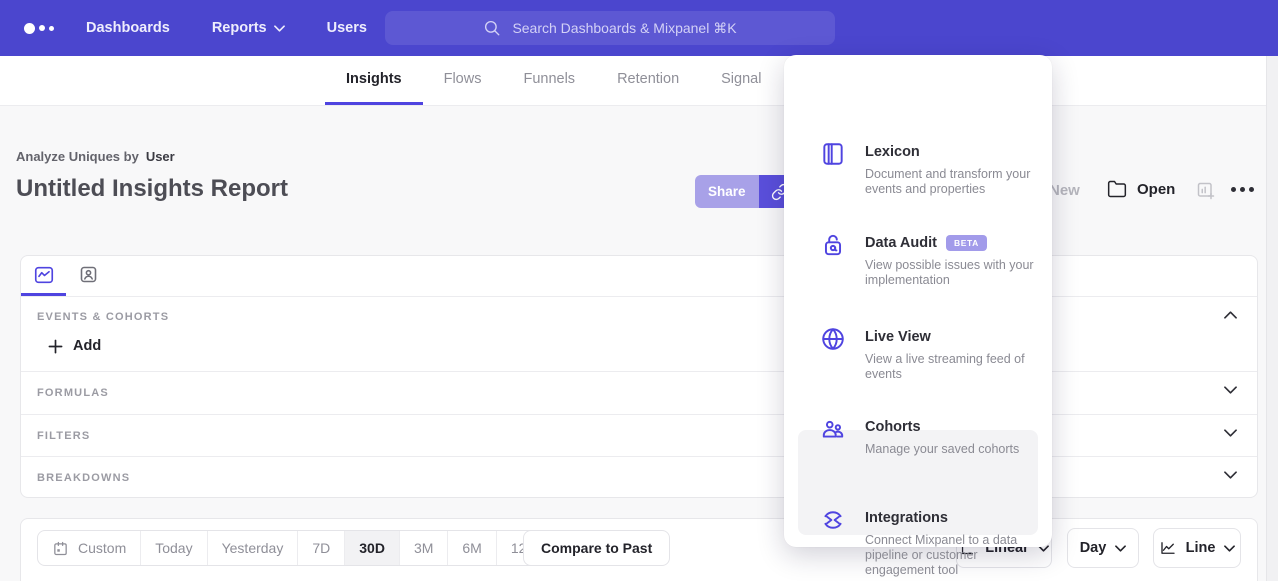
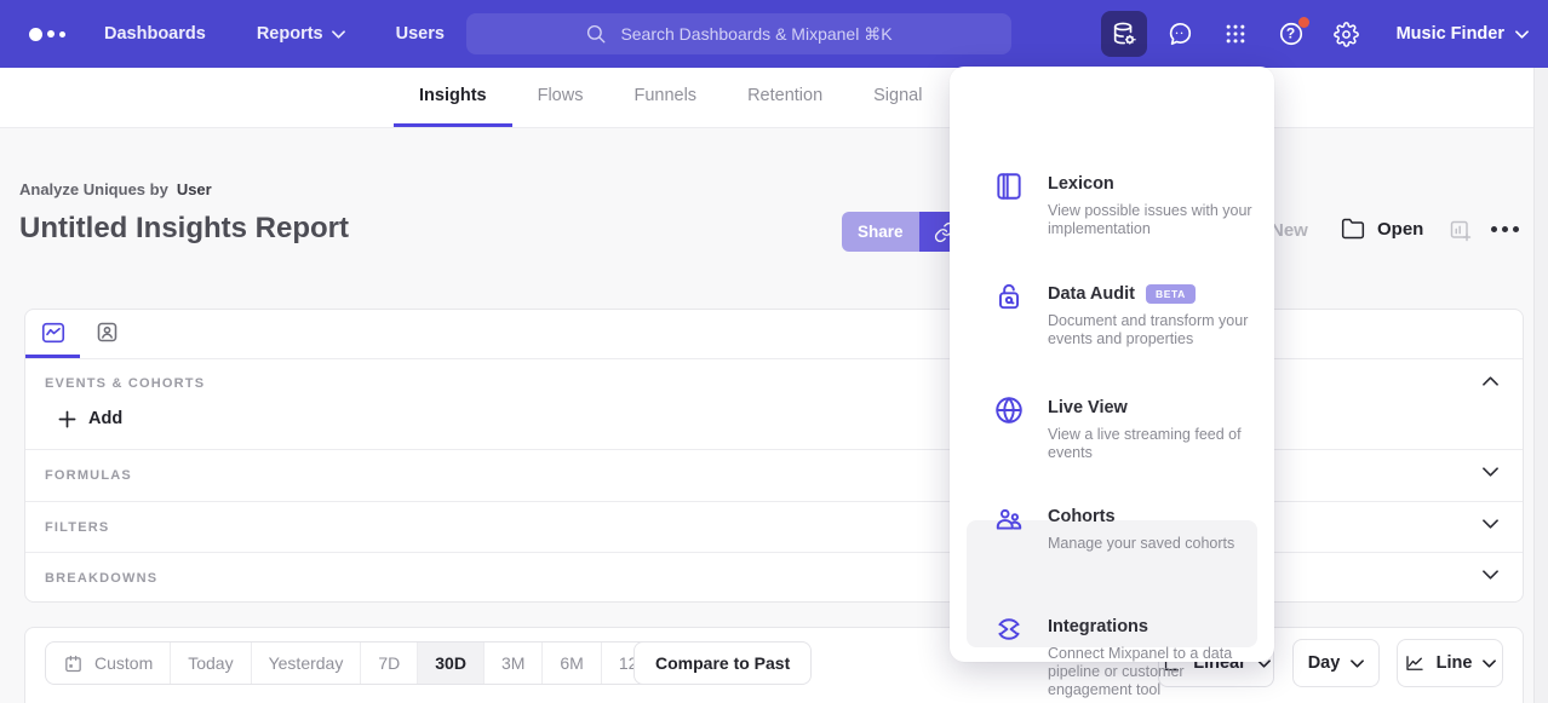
  Dashboards
  Reports
  Users
  Search Dashboards & Mixpanel ⌘K
+ ?
+ Music Finder
  Insights
  Flows
  Funnels
  Retention
  Signal
  Analyze Uniques by User
  Untitled Insights Report
  Share
  New
  Open
  EVENTS & COHORTS
  Add
  FORMULAS
  FILTERS
  BREAKDOWNS
  Custom
  Today
  Yesterday
  7D
  30D
  3M
  6M
  Compare to Past
  Linear
  Day
  Line
  Lexicon
- Document and transform your events and properties
+ View possible issues with your implementation
  Data Audit
  BETA
- View possible issues with your implementation
+ Document and transform your events and properties
  Live View
  View a live streaming feed of events
  Cohorts
  Manage your saved cohorts
  Integrations
  Connect Mixpanel to a data pipeline or customer engagement tool
